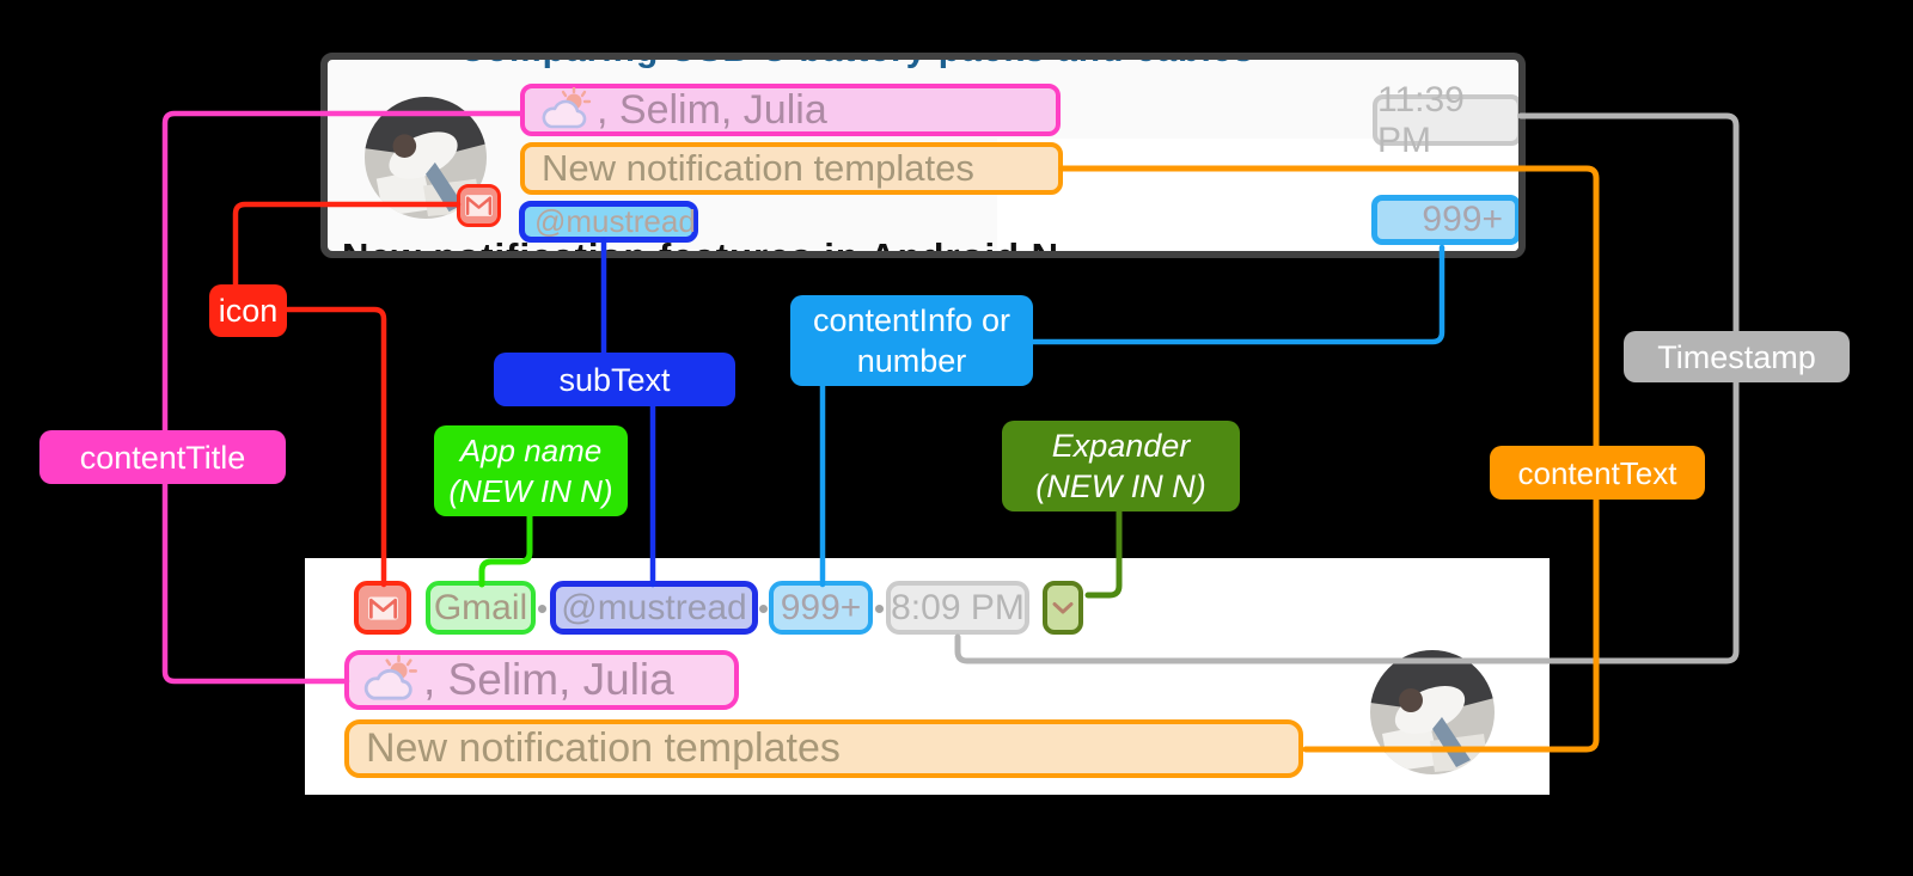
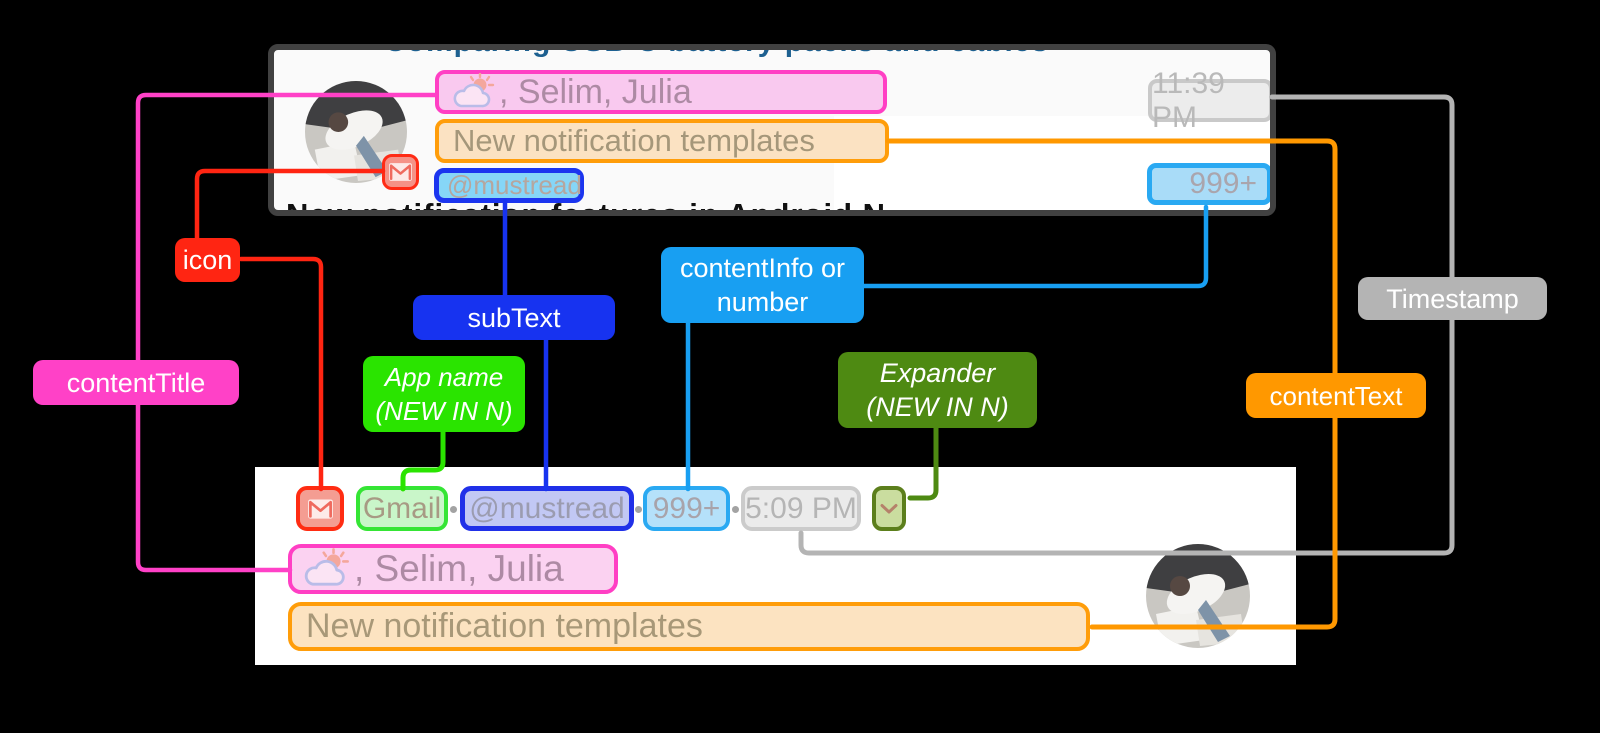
  , Selim, Julia
  New notification templates
  @mustread
  11:39 PM
  999+
  Gmail
  @mustread
  999+
- 8:09 PM
+ 5:09 PM
  , Selim, Julia
  New notification templates
  icon
  contentTitle
  subText
  App name
  (NEW IN N)
  contentInfo or
  number
  Expander
  (NEW IN N)
  Timestamp
  contentText
